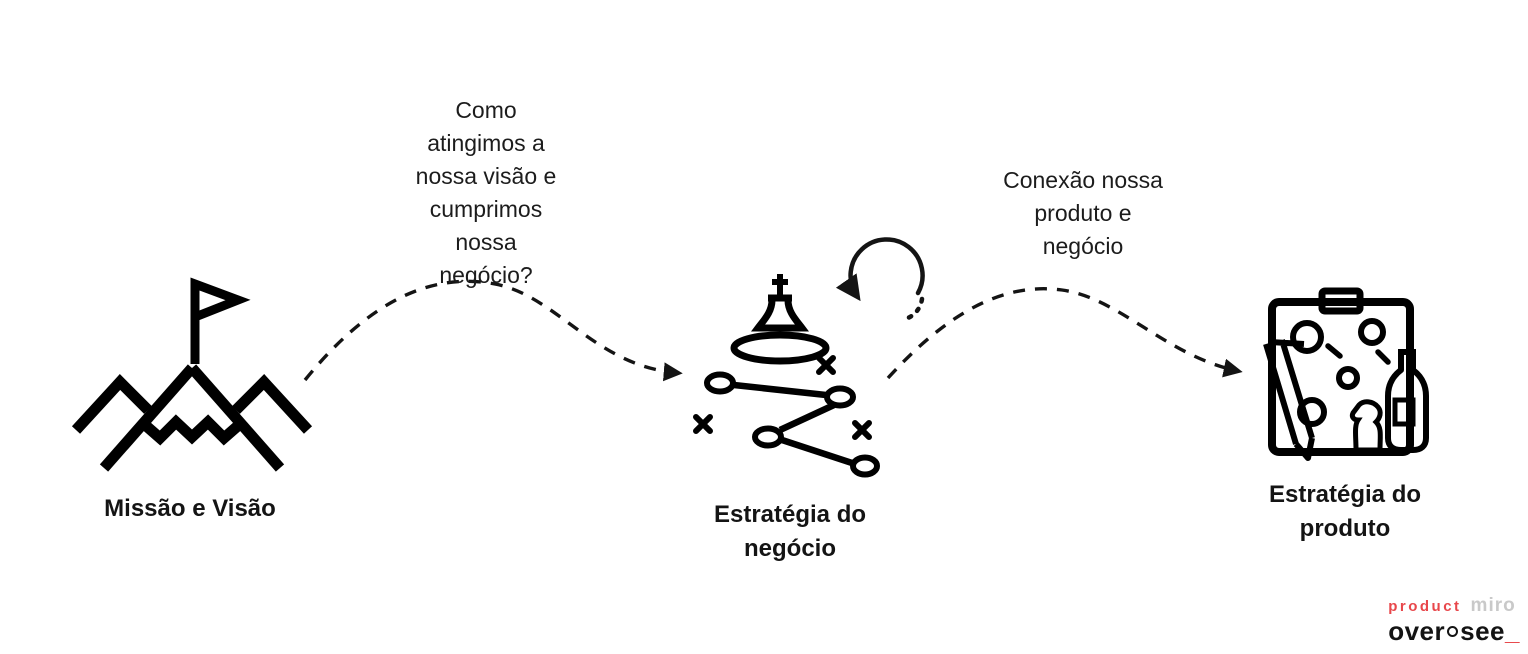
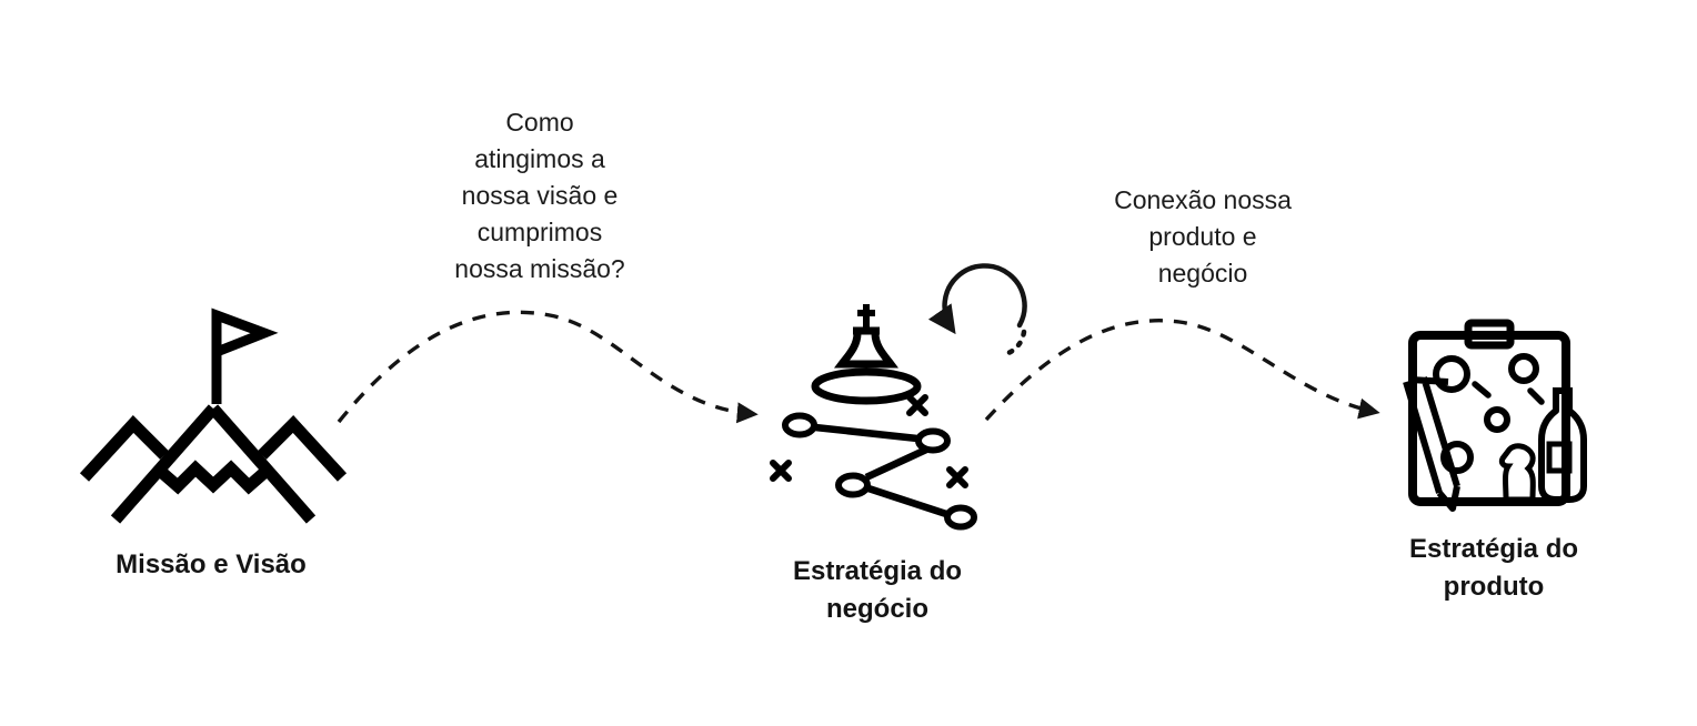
  Missão e Visão
- Como atingimos a nossa visão e cumprimos nossa negócio?
+ Como atingimos a nossa visão e cumprimos nossa missão?
  Estratégia do negócio
  Conexão nossa produto e negócio
  Estratégia do produto
- product
- miro
- over
- see
- _
